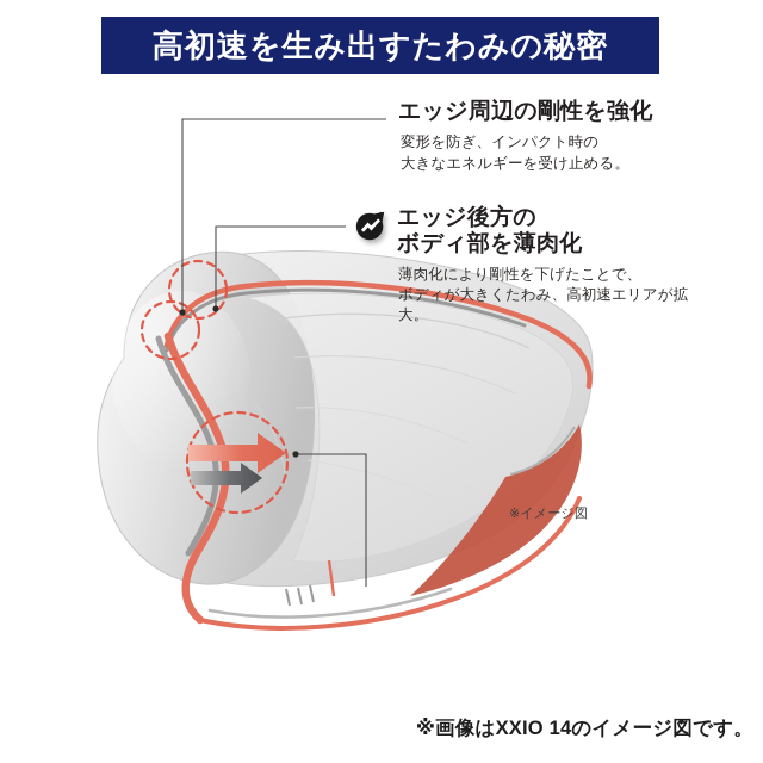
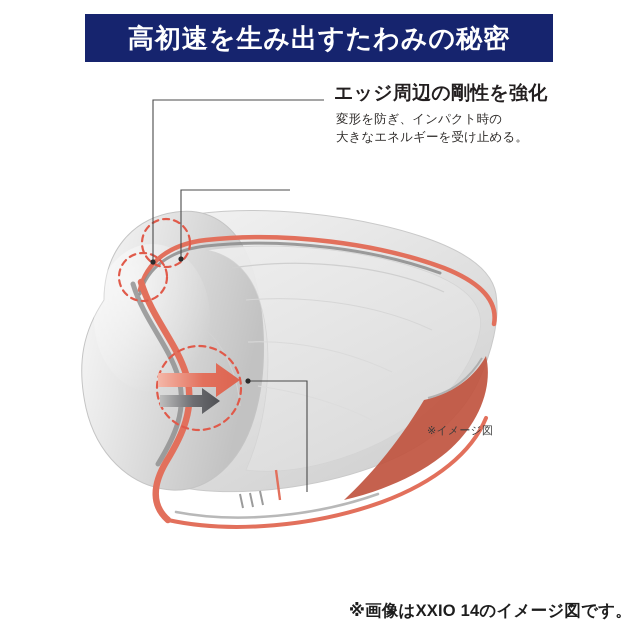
  高初速を生み出すたわみの秘密
  エッジ周辺の剛性を強化
  変形を防ぎ、インパクト時の
  大きなエネルギーを受け止める。
- エッジ後方の
- ボディ部を薄肉化
- 薄肉化により剛性を下げたことで、
- ボディが大きくたわみ、高初速エリアが拡大。
  ※イメージ図
  ※画像はXXIO 14のイメージ図です。
